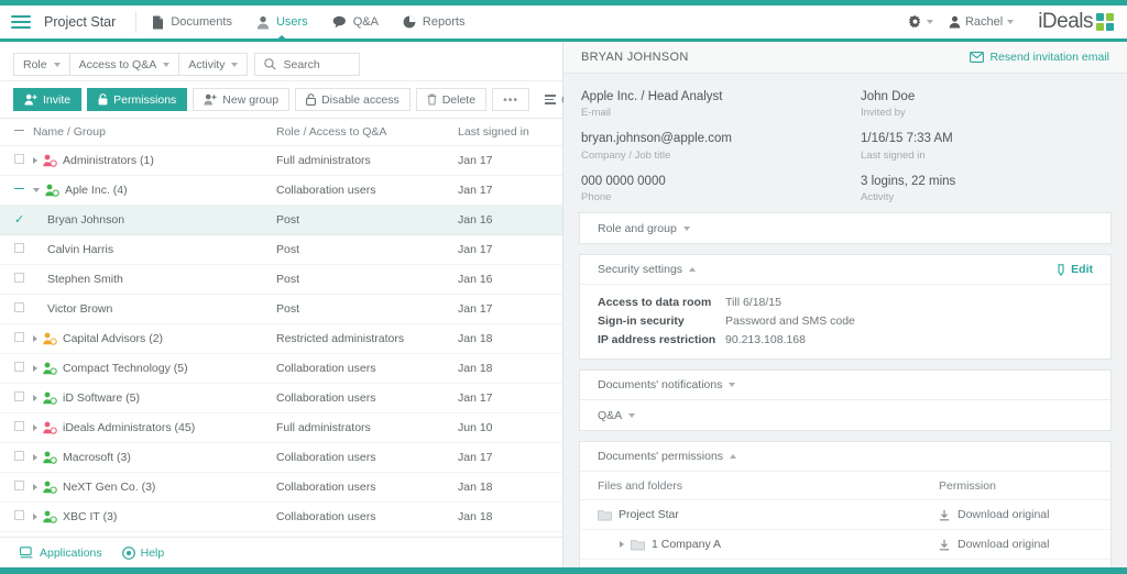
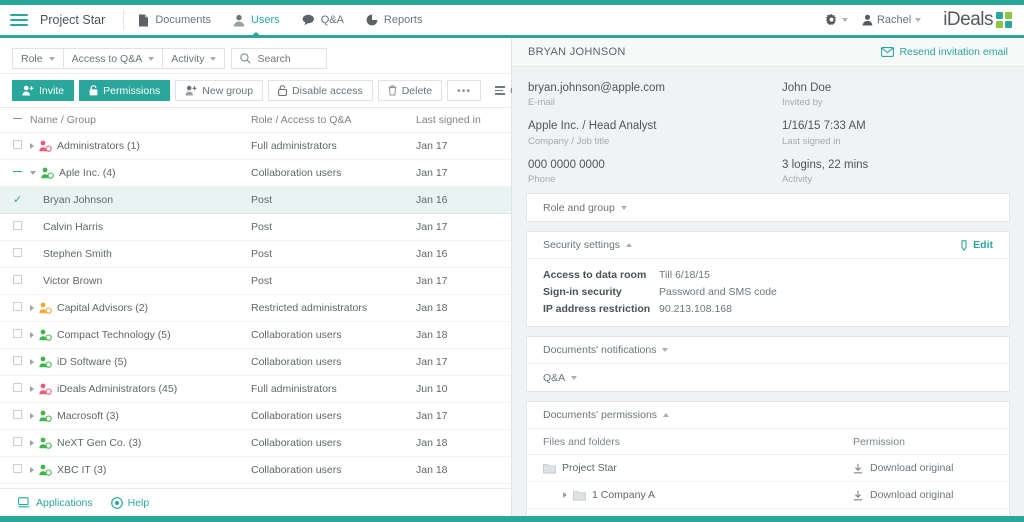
  Project Star
  Documents
  Users
  Q&A
  Reports
  Rachel
  iDeals
  Role
  Access to Q&A
  Activity
  Search
  Invite
  Permissions
  New group
  Disable access
  Delete
  •••
  	Name / Group	Role / Access to Q&A	Last signed in
  	Administrators (1)	Full administrators	Jan 17
  	Aple Inc. (4)	Collaboration users	Jan 17
  ✓	Bryan Johnson	Post	Jan 16
  	Calvin Harris	Post	Jan 17
  	Stephen Smith	Post	Jan 16
  	Victor Brown	Post	Jan 17
  	Capital Advisors (2)	Restricted administrators	Jan 18
  	Compact Technology (5)	Collaboration users	Jan 18
  	iD Software (5)	Collaboration users	Jan 17
  	iDeals Administrators (45)	Full administrators	Jun 10
  	Macrosoft (3)	Collaboration users	Jan 17
  	NeXT Gen Co. (3)	Collaboration users	Jan 18
  	XBC IT (3)	Collaboration users	Jan 18
  Applications
  Help
  BRYAN JOHNSON
  Resend invitation email
- Apple Inc. / Head Analyst
+ bryan.johnson@apple.com
  E-mail
- bryan.johnson@apple.com
+ Apple Inc. / Head Analyst
  Company / Job title
  000 0000 0000
  Phone
  John Doe
  Invited by
  1/16/15 7:33 AM
  Last signed in
  3 logins, 22 mins
  Activity
  Role and group
  Security settings
  Edit
  Access to data room
  Till 6/18/15
  Sign-in security
  Password and SMS code
  IP address restriction
  90.213.108.168
  Documents' notifications
  Q&A
  Documents' permissions
  Files and folders
  Permission
  Project Star
  Download original
  1 Company A
  Download original
